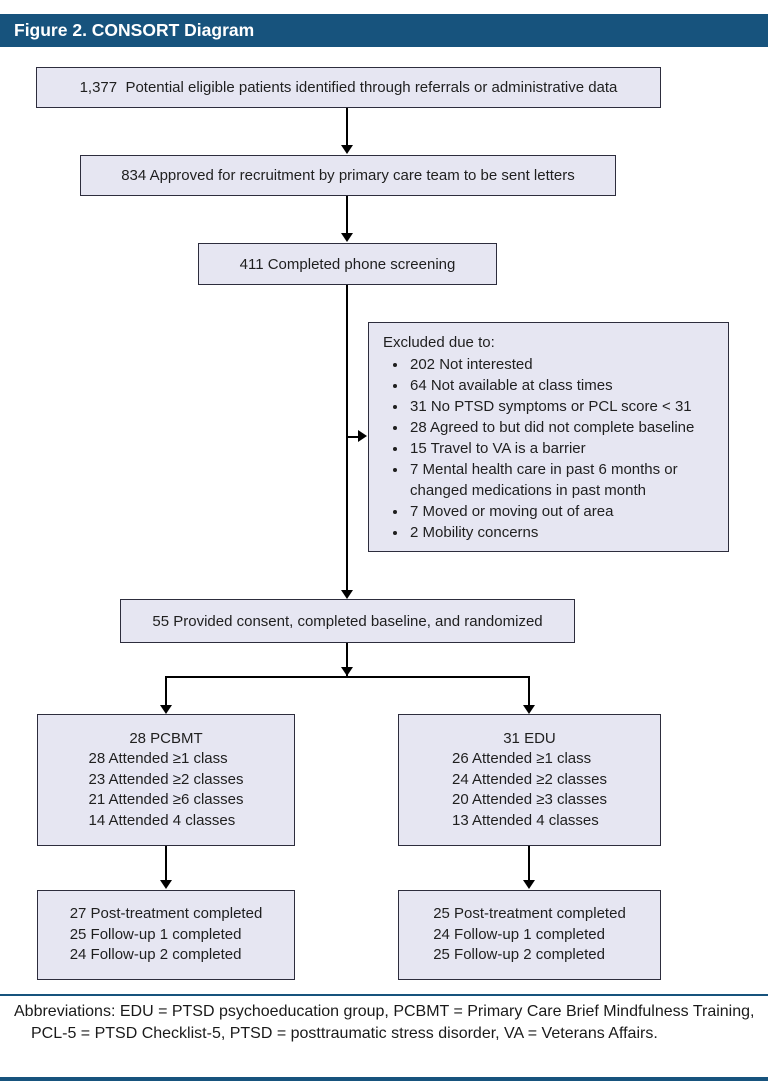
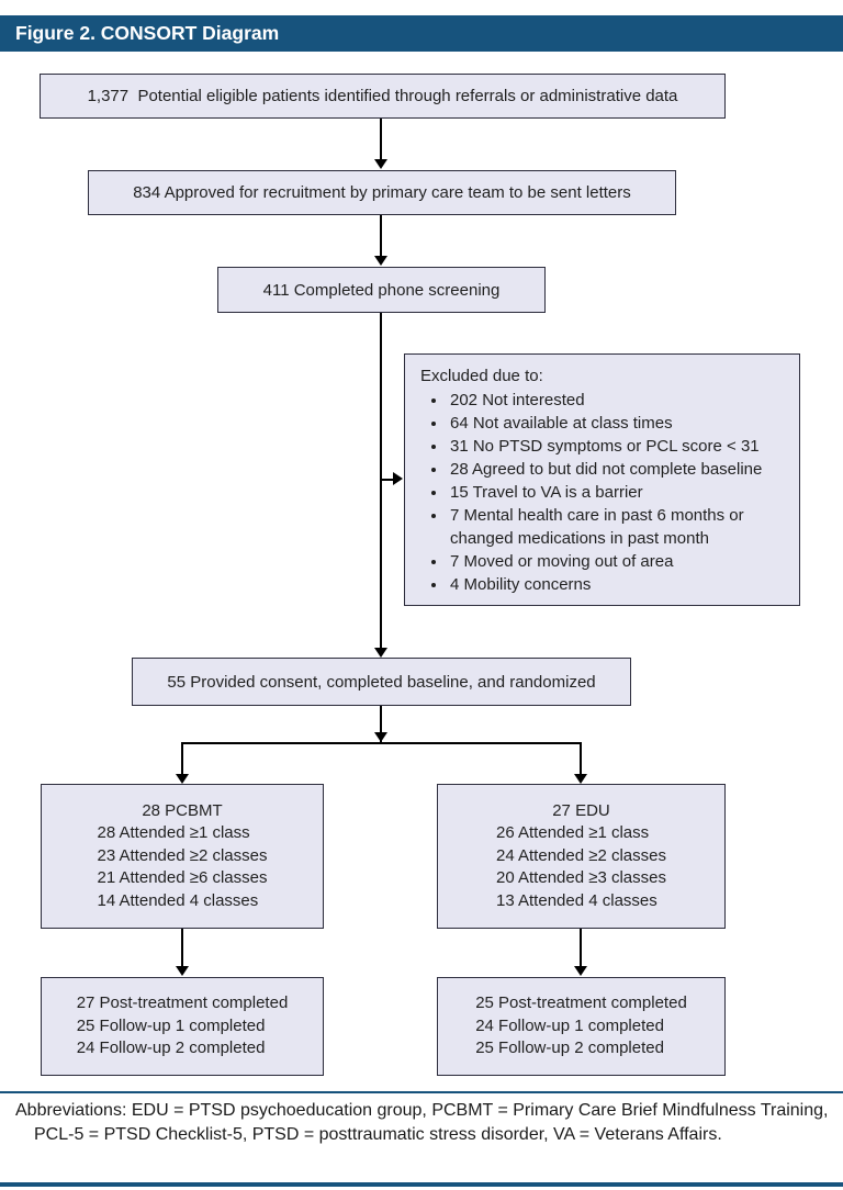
  Figure 2. CONSORT Diagram
  1,377 Potential eligible patients identified through referrals or administrative data
  834 Approved for recruitment by primary care team to be sent letters
  411 Completed phone screening
  Excluded due to:
  202 Not interested
  64 Not available at class times
  31 No PTSD symptoms or PCL score < 31
  28 Agreed to but did not complete baseline
  15 Travel to VA is a barrier
  7 Mental health care in past 6 months or changed medications in past month
  7 Moved or moving out of area
- 2 Mobility concerns
+ 4 Mobility concerns
  55 Provided consent, completed baseline, and randomized
  28 PCBMT
  28 Attended ≥1 class
  23 Attended ≥2 classes
  21 Attended ≥6 classes
  14 Attended 4 classes
- 31 EDU
+ 27 EDU
  26 Attended ≥1 class
  24 Attended ≥2 classes
  20 Attended ≥3 classes
  13 Attended 4 classes
  27 Post-treatment completed
  25 Follow-up 1 completed
  24 Follow-up 2 completed
  25 Post-treatment completed
  24 Follow-up 1 completed
  25 Follow-up 2 completed
  Abbreviations: EDU = PTSD psychoeducation group, PCBMT = Primary Care Brief Mindfulness Training, PCL-5 = PTSD Checklist-5, PTSD = posttraumatic stress disorder, VA = Veterans Affairs.
